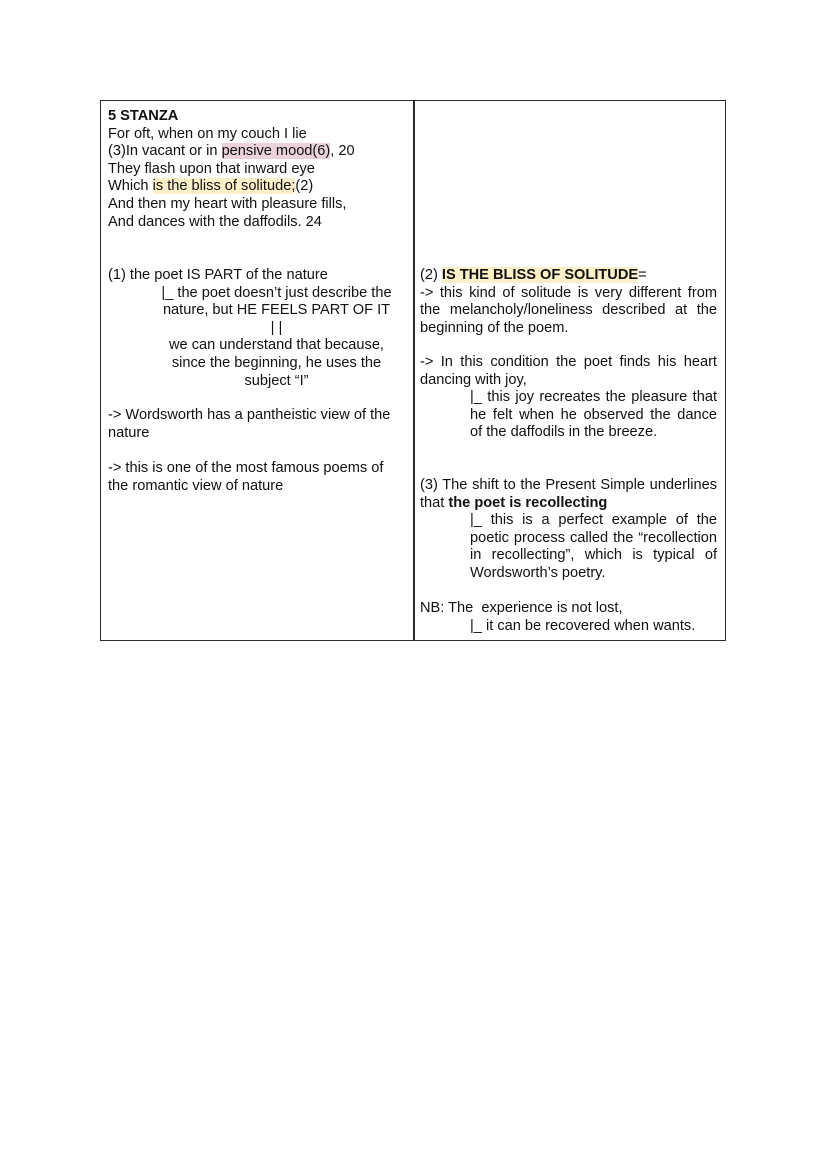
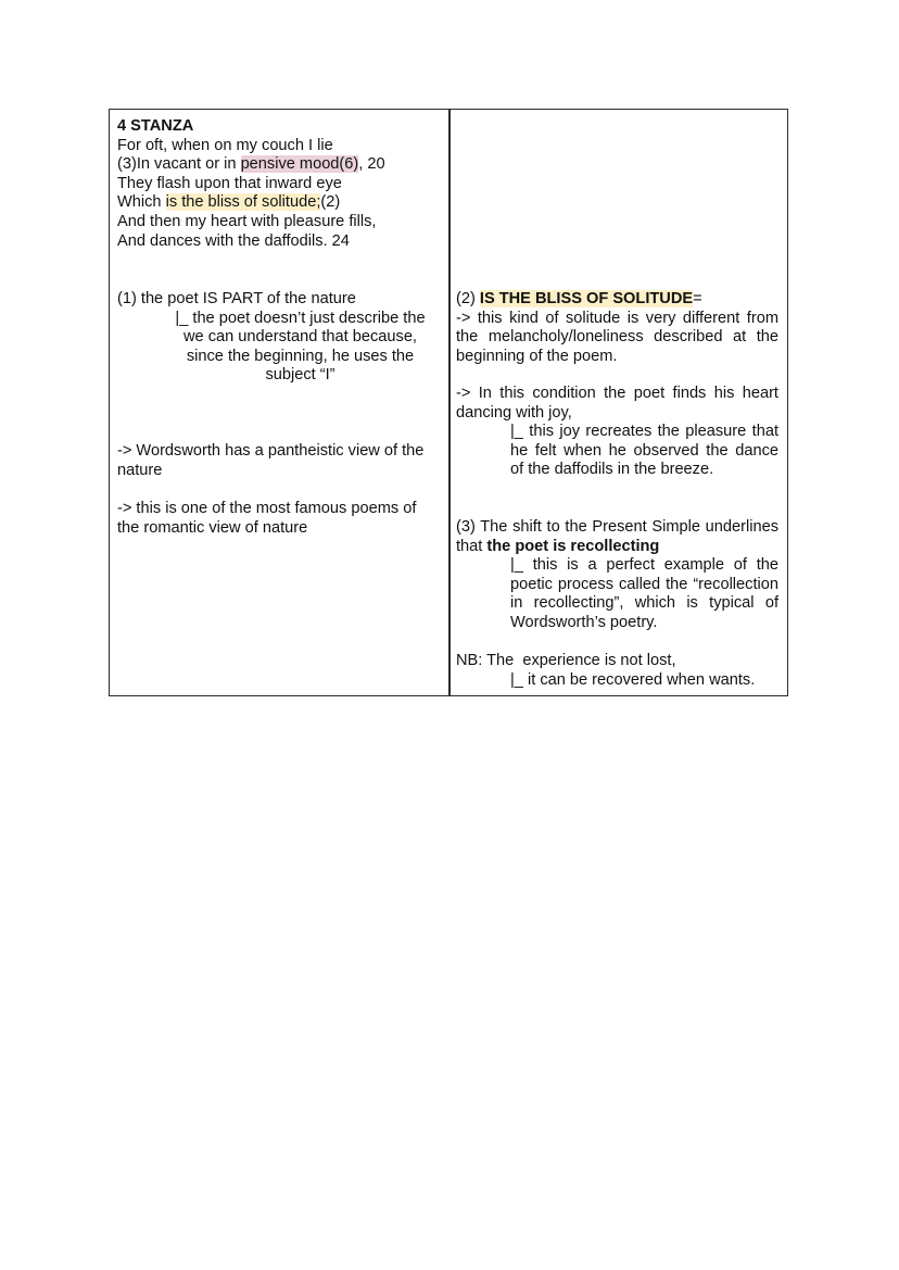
- 5 STANZA
+ 4 STANZA
  For oft, when on my couch I lie
  (3)In vacant or in pensive mood(6), 20
  They flash upon that inward eye
  Which is the bliss of solitude;(2)
  And then my heart with pleasure fills,
  And dances with the daffodils. 24
  (1) the poet IS PART of the nature
  |_ the poet doesn’t just describe the
- nature, but HE FEELS PART OF IT
- | |
  we can understand that because,
  since the beginning, he uses the
  subject “I”
  -> Wordsworth has a pantheistic view of the nature
  -> this is one of the most famous poems of the romantic view of nature
  (2) IS THE BLISS OF SOLITUDE=
  -> this kind of solitude is very different from the melancholy/loneliness described at the beginning of the poem.
  -> In this condition the poet finds his heart dancing with joy,
  |_ this joy recreates the pleasure that he felt when he observed the dance of the daffodils in the breeze.
  (3) The shift to the Present Simple underlines that the poet is recollecting
  |_ this is a perfect example of the poetic process called the “recollection in recollecting”, which is typical of Wordsworth’s poetry.
  NB: The experience is not lost,
  |_ it can be recovered when wants.
